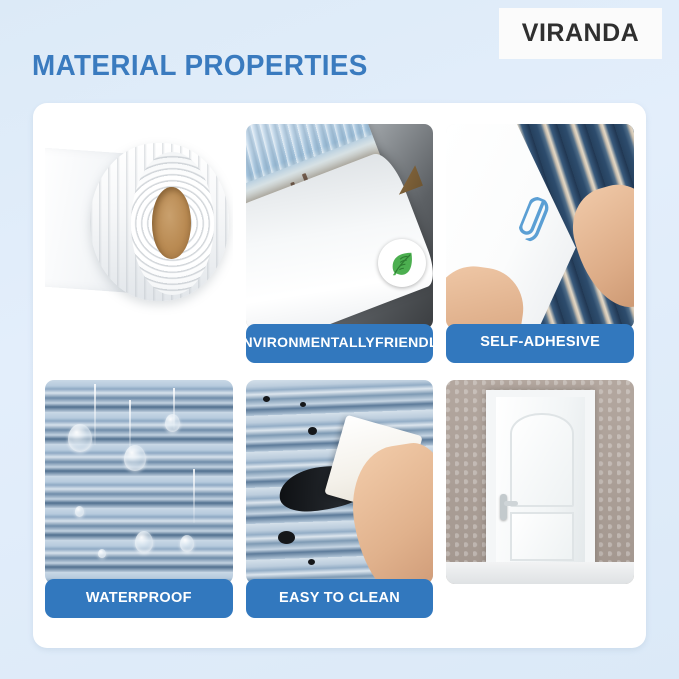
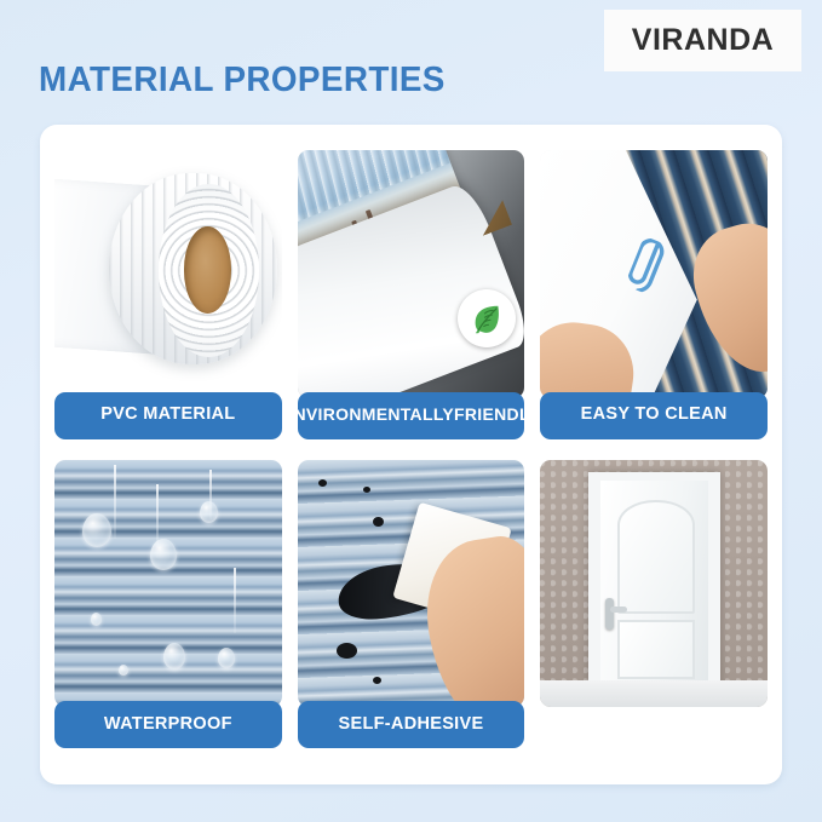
  VIRANDA
  MATERIAL PROPERTIES
+ PVC MATERIAL
  NVIRONMENTALLY
  FRIENDL
- SELF-ADHESIVE
+ EASY TO CLEAN
  WATERPROOF
- EASY TO CLEAN
+ SELF-ADHESIVE
